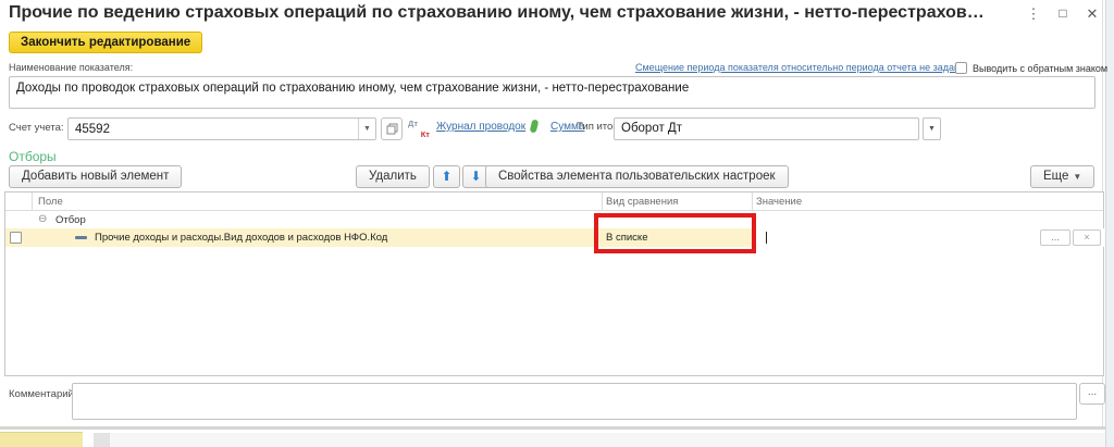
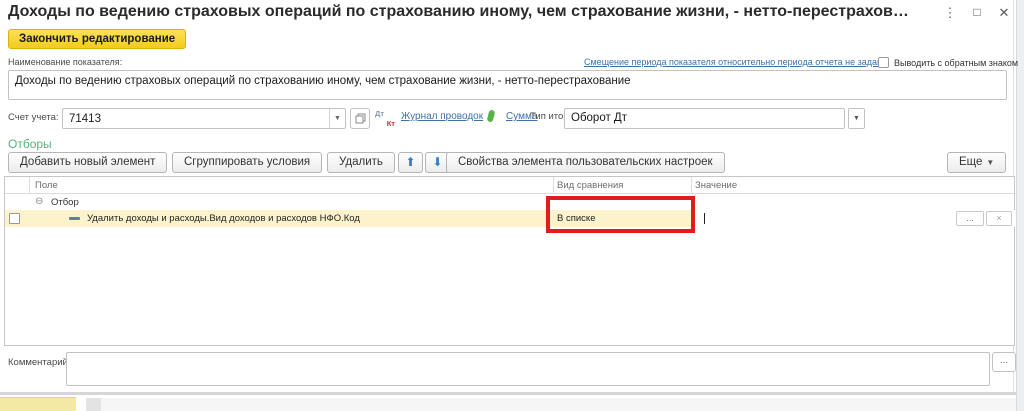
- Прочие по ведению страховых операций по страхованию иному, чем страхование жизни, - нетто-перестрахов…
+ Доходы по ведению страховых операций по страхованию иному, чем страхование жизни, - нетто-перестрахов…
  ⋮
  □
  ✕
  Закончить редактирование
  Наименование показателя:
  Смещение периода показателя относительно периода отчета не зада
  Выводить с обратным знаком
- Доходы по проводок страховых операций по страхованию иному, чем страхование жизни, - нетто-перестрахование
+ Доходы по ведению страховых операций по страхованию иному, чем страхование жизни, - нетто-перестрахование
  Счет учета:
- 45592
+ 71413
  Дт
  Кт
  Журнал проводок
  Сумма
  Оборот Дт
  Отборы
  Добавить новый элемент
+ Сгруппировать условия
  Удалить
  ⬆
  ⬇
  Свойства элемента пользовательских настроек
  Еще ▼
  Поле
  Вид сравнения
  Значение
  ⊖
  Отбор
- Прочие доходы и расходы.Вид доходов и расходов НФО.Код
+ Удалить доходы и расходы.Вид доходов и расходов НФО.Код
  В списке
  ...
  ×
  Комментари
  ...
